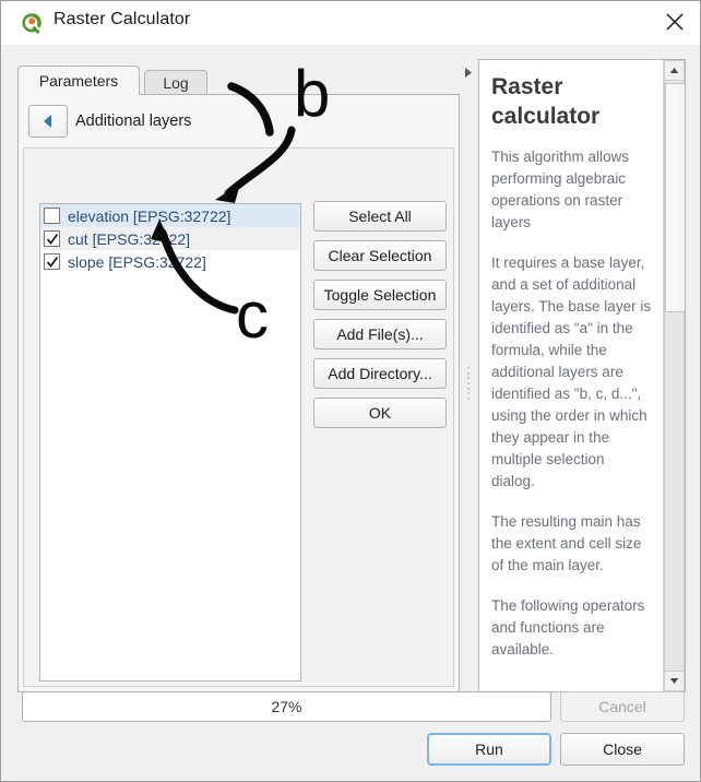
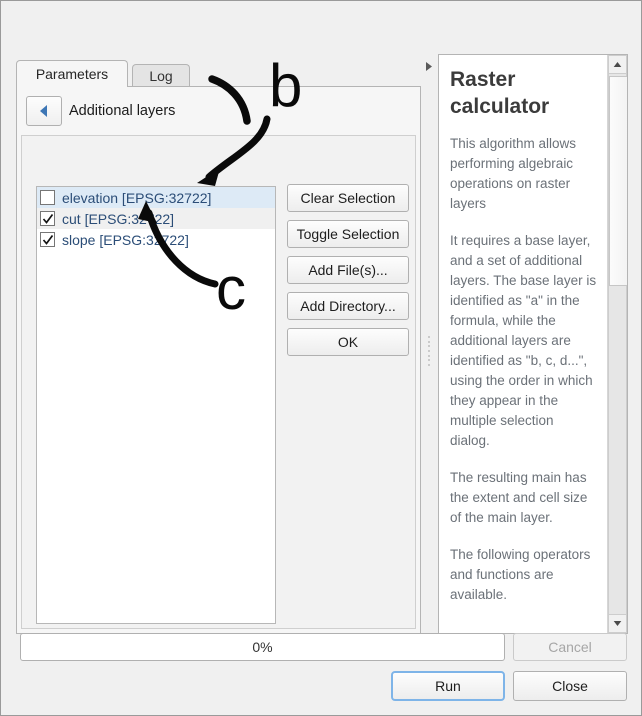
- Raster Calculator
  Parameters
  Log
  Additional layers
  elevation [EPSG:32722]
  cut [EPSG:322]
  slope [EPSG:3722]
- Select All
  Clear Selection
  Toggle Selection
  Add File(s)...
  Add Directory...
  OK
  Raster calculator
  This algorithm allows performing algebraic operations on raster layers
  It requires a base layer, and a set of additional layers. The base layer is identified as "a" in the formula, while the additional layers are identified as "b, c, d...", using the order in which they appear in the multiple selection dialog.
  The resulting main has the extent and cell size of the main layer.
  The following operators and functions are available.
- 27%
+ 0%
  Cancel
  Run
  Close
  b
  c
